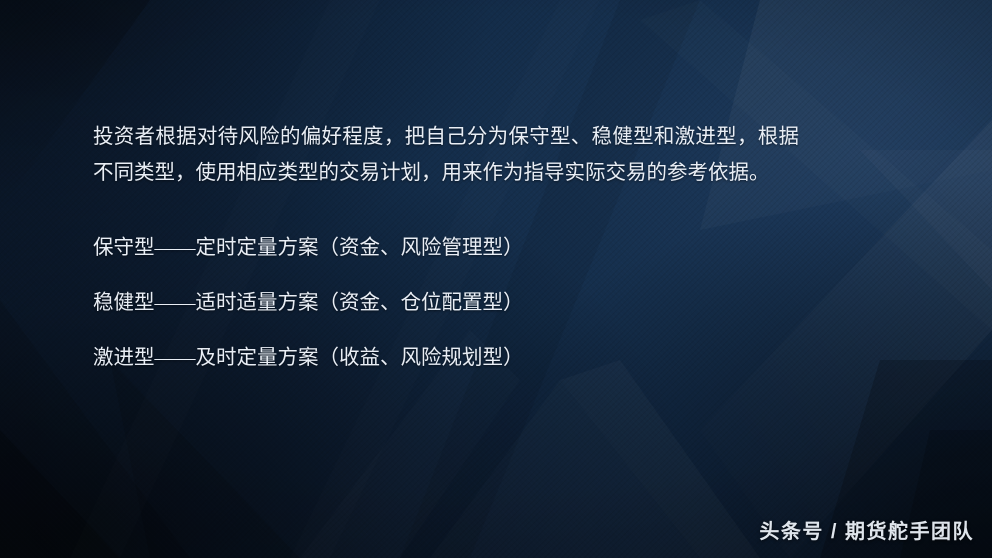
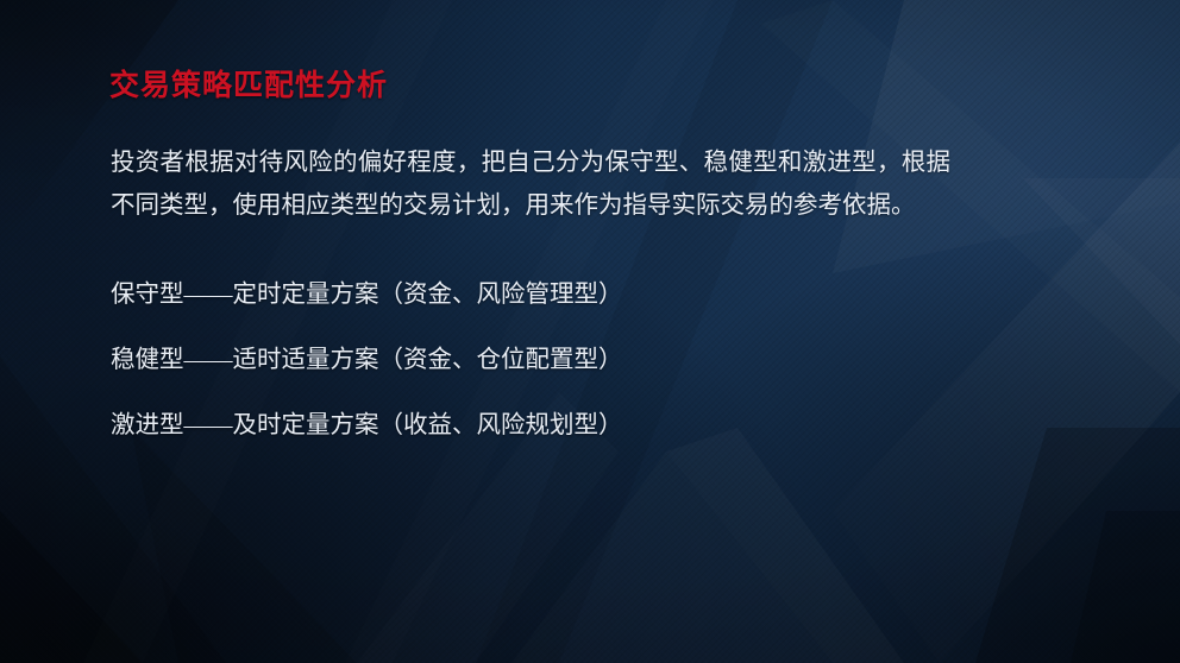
+ 交易策略匹配性分析
  投资者根据对待风险的偏好程度，把自己分为保守型、稳健型和激进型，根据不同类型，使用相应类型的交易计划，用来作为指导实际交易的参考依据。
  保守型——定时定量方案（资金、风险管理型）
  稳健型——适时适量方案（资金、仓位配置型）
  激进型——及时定量方案（收益、风险规划型）
- 头条号 / 期货舵手团队
